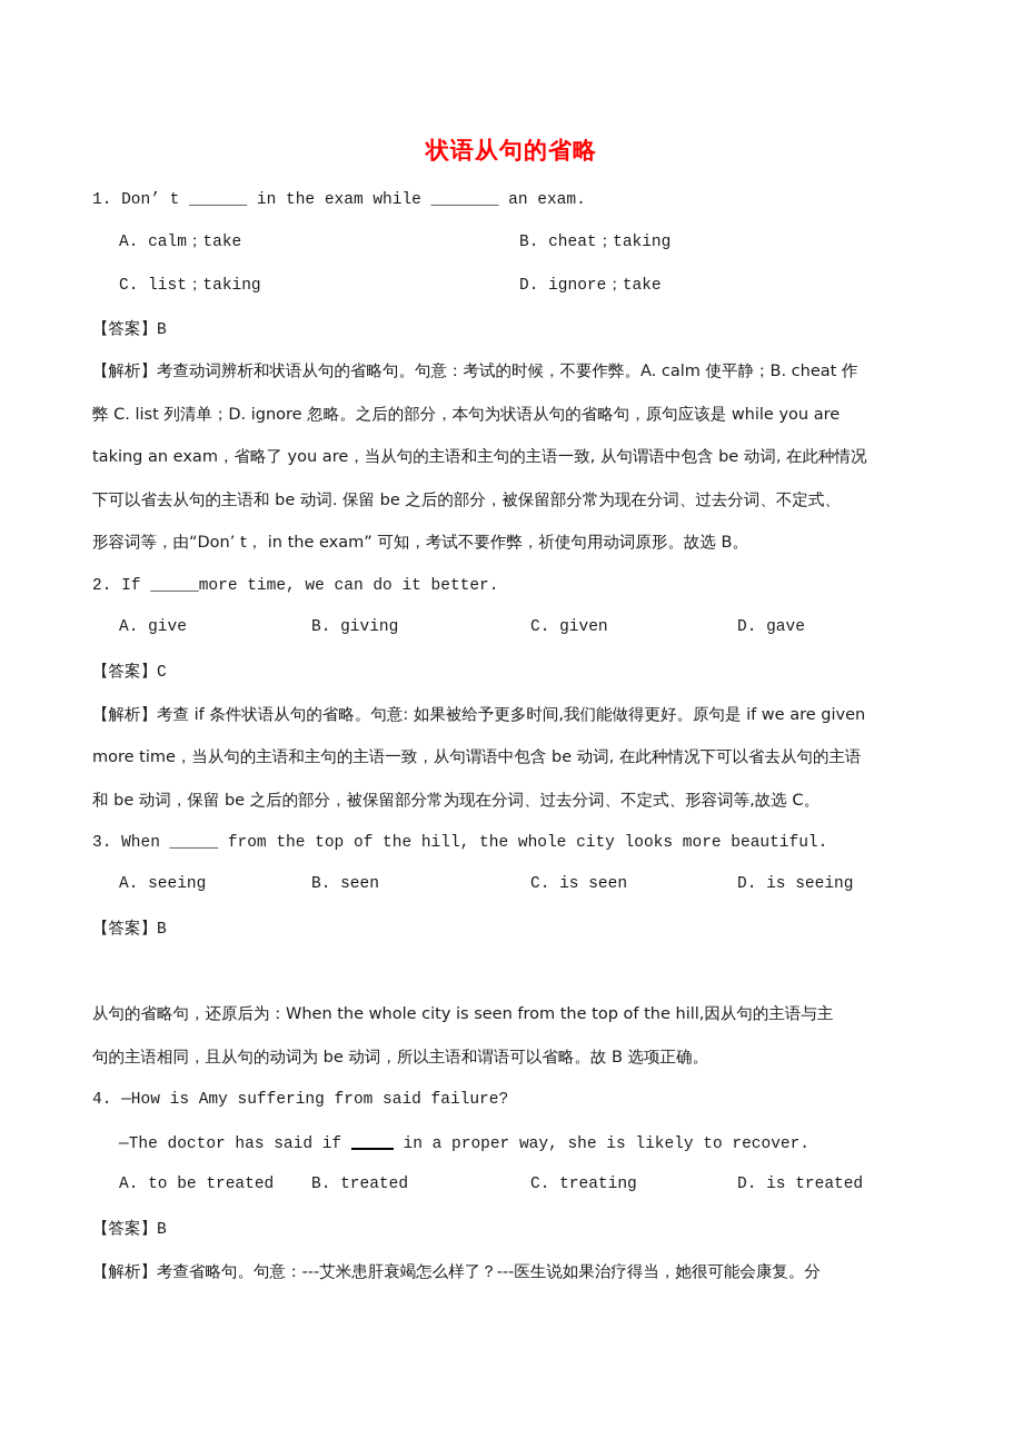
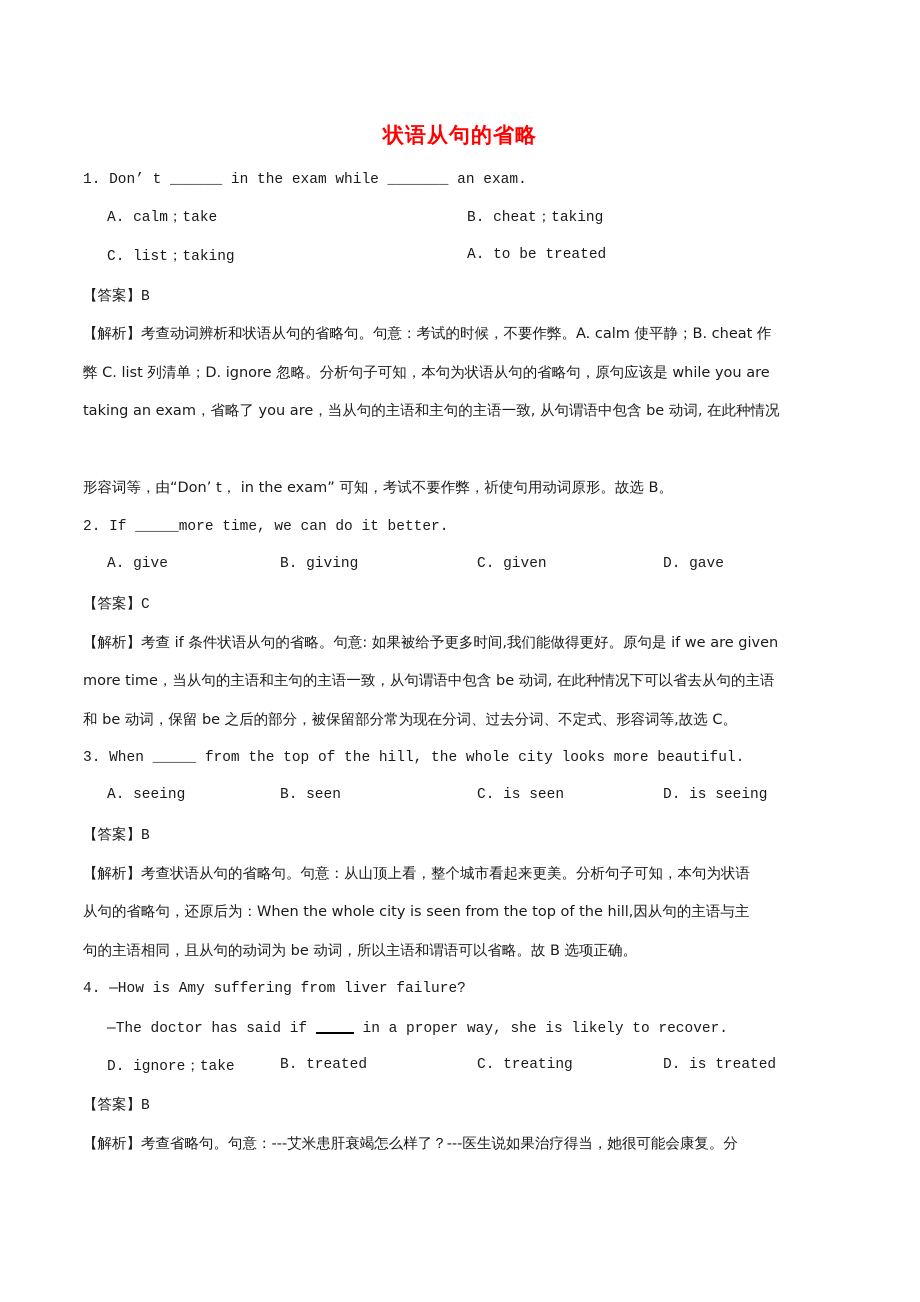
  状语从句的省略
  1. Don’ t ______ in the exam while _______ an exam.
  A. calm；take
  B. cheat；taking
  C. list；taking
- D. ignore；take
+ A. to be treated
  【答案】B
  【解析】考查动词辨析和状语从句的省略句。句意：考试的时候，不要作弊。A. calm 使平静；B. cheat 作
- 弊 C. list 列清单；D. ignore 忽略。之后的部分，本句为状语从句的省略句，原句应该是 while you are
+ 弊 C. list 列清单；D. ignore 忽略。分析句子可知，本句为状语从句的省略句，原句应该是 while you are
  taking an exam，省略了 you are，当从句的主语和主句的主语一致, 从句谓语中包含 be 动词, 在此种情况
- 下可以省去从句的主语和 be 动词. 保留 be 之后的部分，被保留部分常为现在分词、过去分词、不定式、
  形容词等，由“Don’ t， in the exam” 可知，考试不要作弊，祈使句用动词原形。故选 B。
  2. If _____more time, we can do it better.
  A. give
  B. giving
  C. given
  D. gave
  【答案】C
  【解析】考查 if 条件状语从句的省略。句意: 如果被给予更多时间,我们能做得更好。原句是 if we are given
  more time，当从句的主语和主句的主语一致，从句谓语中包含 be 动词, 在此种情况下可以省去从句的主语
  和 be 动词，保留 be 之后的部分，被保留部分常为现在分词、过去分词、不定式、形容词等,故选 C。
  3. When _____ from the top of the hill, the whole city looks more beautiful.
  A. seeing
  B. seen
  C. is seen
  D. is seeing
  【答案】B
+ 【解析】考查状语从句的省略句。句意：从山顶上看，整个城市看起来更美。分析句子可知，本句为状语
  从句的省略句，还原后为：When the whole city is seen from the top of the hill,因从句的主语与主
  句的主语相同，且从句的动词为 be 动词，所以主语和谓语可以省略。故 B 选项正确。
- 4. —How is Amy suffering from said failure?
+ 4. —How is Amy suffering from liver failure?
  —The doctor has said if in a proper way, she is likely to recover.
- A. to be treated
+ D. ignore；take
  B. treated
  C. treating
  D. is treated
  【答案】B
  【解析】考查省略句。句意：---艾米患肝衰竭怎么样了？---医生说如果治疗得当，她很可能会康复。分
